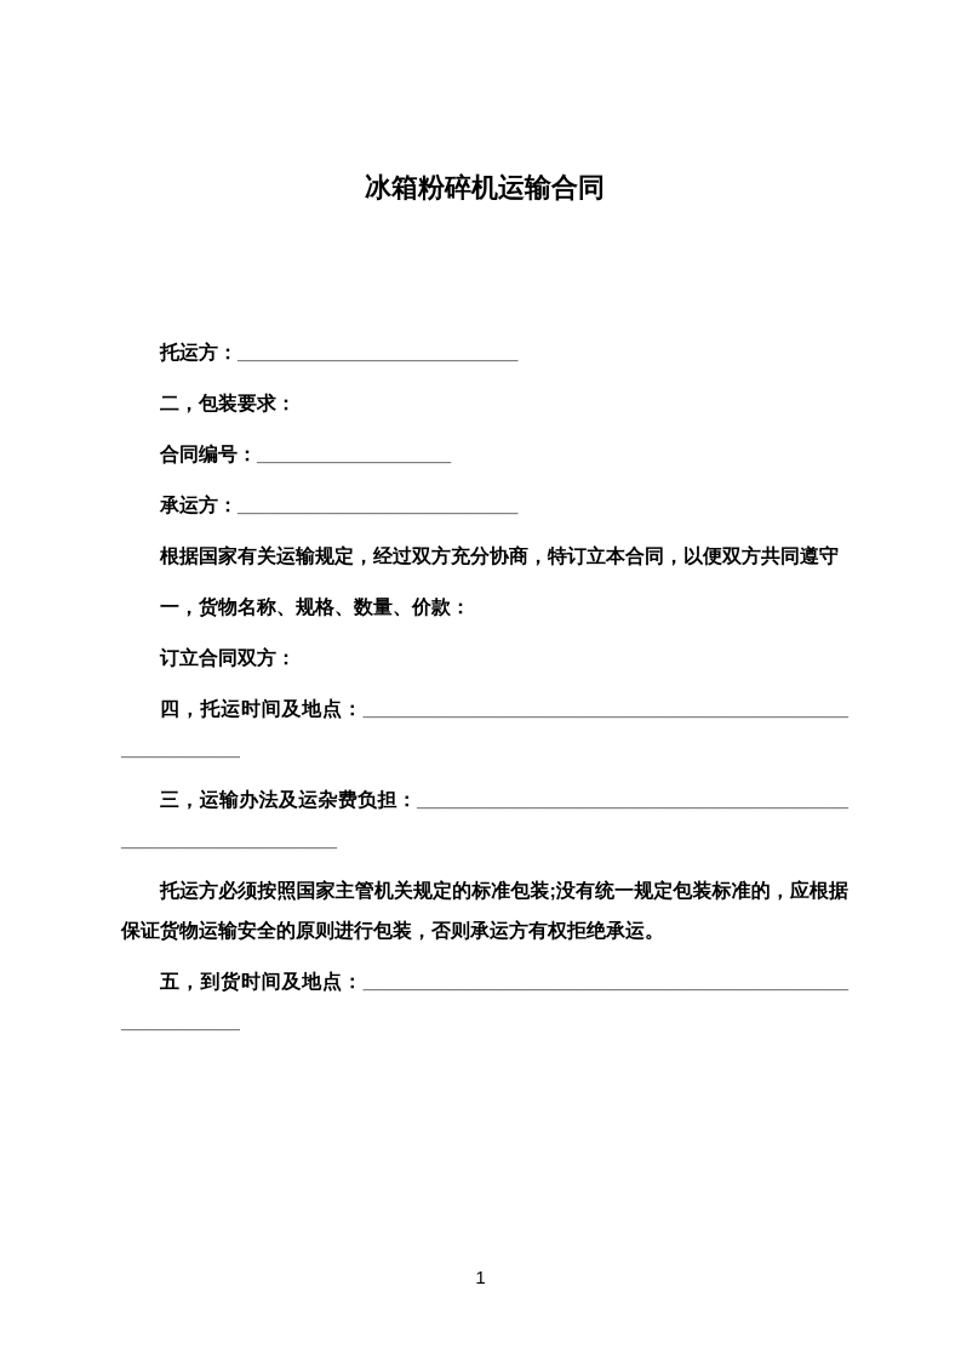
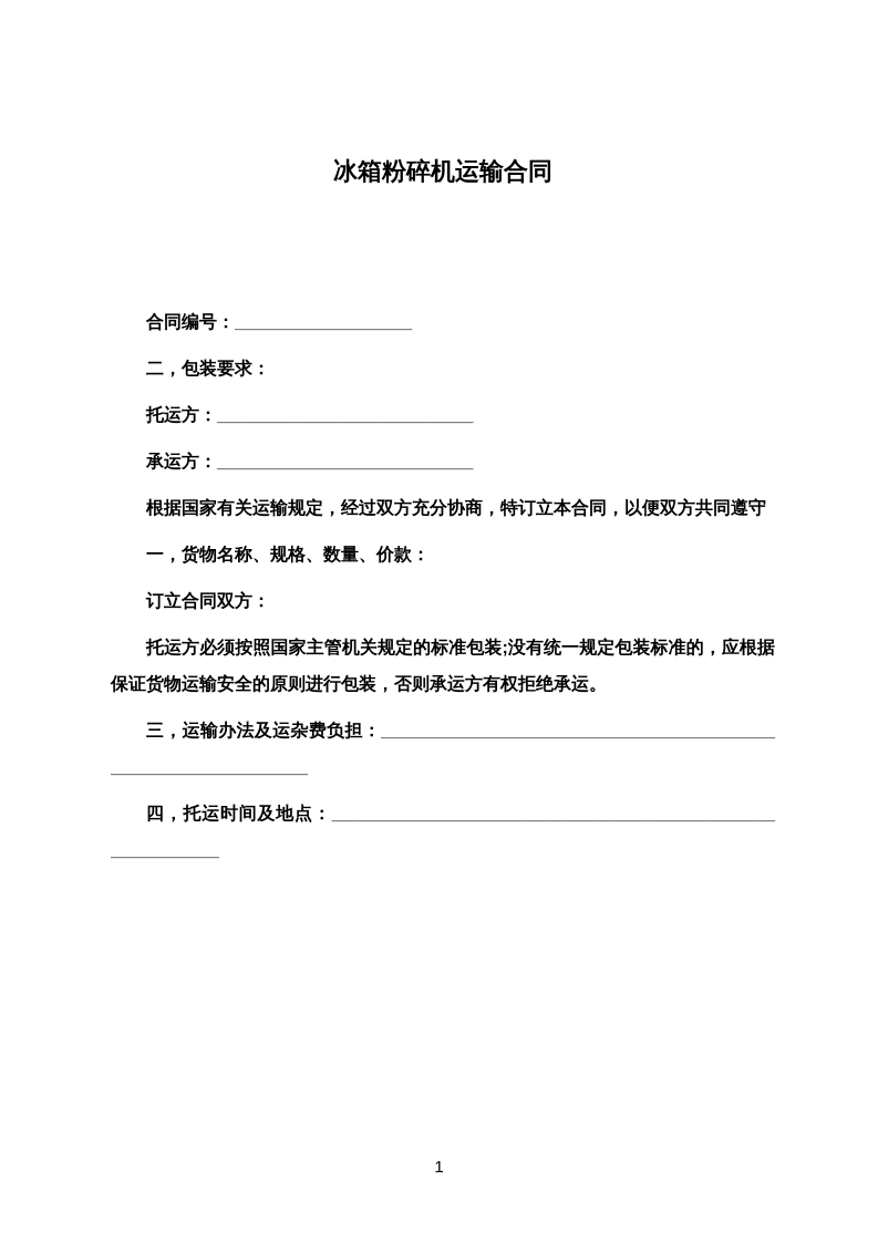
  冰箱粉碎机运输合同
- 托运方：__________________________
+ 合同编号：__________________
  二，包装要求：
- 合同编号：__________________
+ 托运方：__________________________
  承运方：__________________________
  根据国家有关运输规定，经过双方充分协商，特订立本合同，以便双方共同遵守
  一，货物名称、规格、数量、价款：
  订立合同双方：
- 四，托运时间及地点：________________________________________________________
+ 托运方必须按照国家主管机关规定的标准包装;没有统一规定包装标准的，应根据保证货物运输安全的原则进行包装，否则承运方有权拒绝承运。
  三，运输办法及运杂费负担：____________________________________________________________
- 托运方必须按照国家主管机关规定的标准包装;没有统一规定包装标准的，应根据保证货物运输安全的原则进行包装，否则承运方有权拒绝承运。
+ 四，托运时间及地点：________________________________________________________
- 五，到货时间及地点：________________________________________________________
  1
